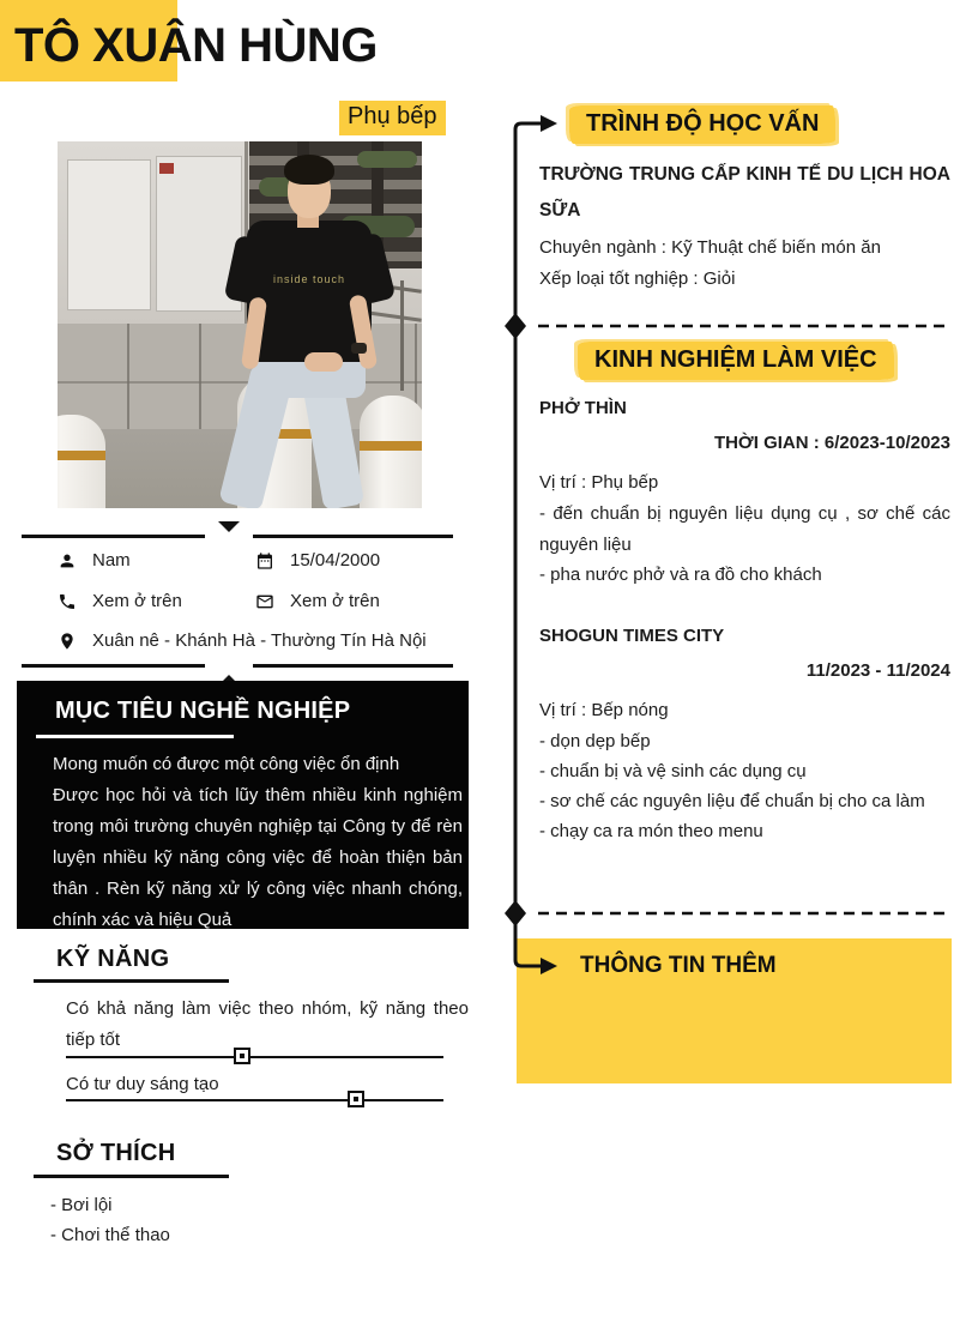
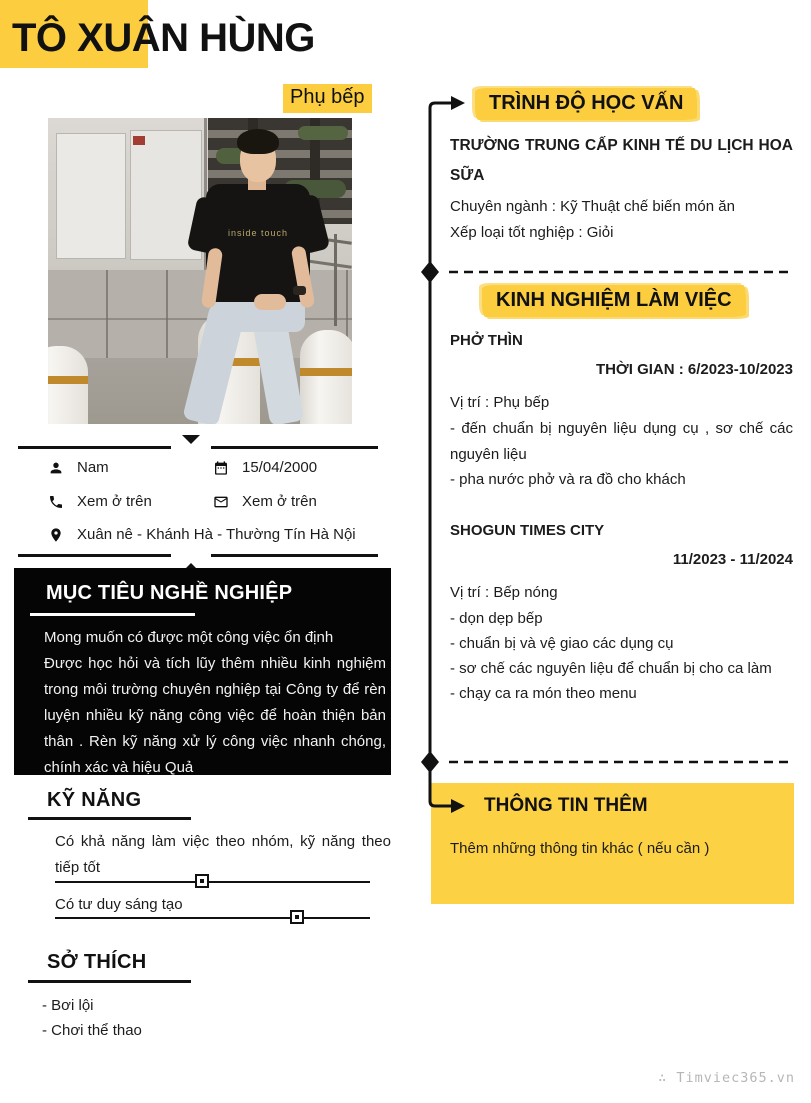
  TÔ XUÂN HÙNG
  Phụ bếp
  inside touch
  Nam
  15/04/2000
  Xem ở trên
  Xem ở trên
  Xuân nê - Khánh Hà - Thường Tín Hà Nội
  MỤC TIÊU NGHỀ NGHIỆP
  Mong muốn có được một công việc ổn định
  Được học hỏi và tích lũy thêm nhiều kinh nghiệm trong môi trường chuyên nghiệp tại Công ty để rèn luyện nhiều kỹ năng công việc để hoàn thiện bản thân . Rèn kỹ năng xử lý công việc nhanh chóng, chính xác và hiệu Quả
  KỸ NĂNG
  Có khả năng làm việc theo nhóm, kỹ năng theo tiếp tốt
  Có tư duy sáng tạo
  SỞ THÍCH
  - Bơi lội
  - Chơi thể thao
  TRÌNH ĐỘ HỌC VẤN
  TRƯỜNG TRUNG CẤP KINH TẾ DU LỊCH HOA SỮA
  Chuyên ngành : Kỹ Thuật chế biến món ăn
  Xếp loại tốt nghiệp : Giỏi
  KINH NGHIỆM LÀM VIỆC
  PHỞ THÌN
  THỜI GIAN : 6/2023-10/2023
  Vị trí : Phụ bếp
  - đến chuẩn bị nguyên liệu dụng cụ , sơ chế các nguyên liệu
  - pha nước phở và ra đồ cho khách
  SHOGUN TIMES CITY
  11/2023 - 11/2024
  Vị trí : Bếp nóng
  - dọn dẹp bếp
- - chuẩn bị và vệ sinh các dụng cụ
+ - chuẩn bị và vệ giao các dụng cụ
  - sơ chế các nguyên liệu để chuẩn bị cho ca làm
  - chạy ca ra món theo menu
  THÔNG TIN THÊM
+ Thêm những thông tin khác ( nếu cần )
+ ∴ Timviec365.vn
